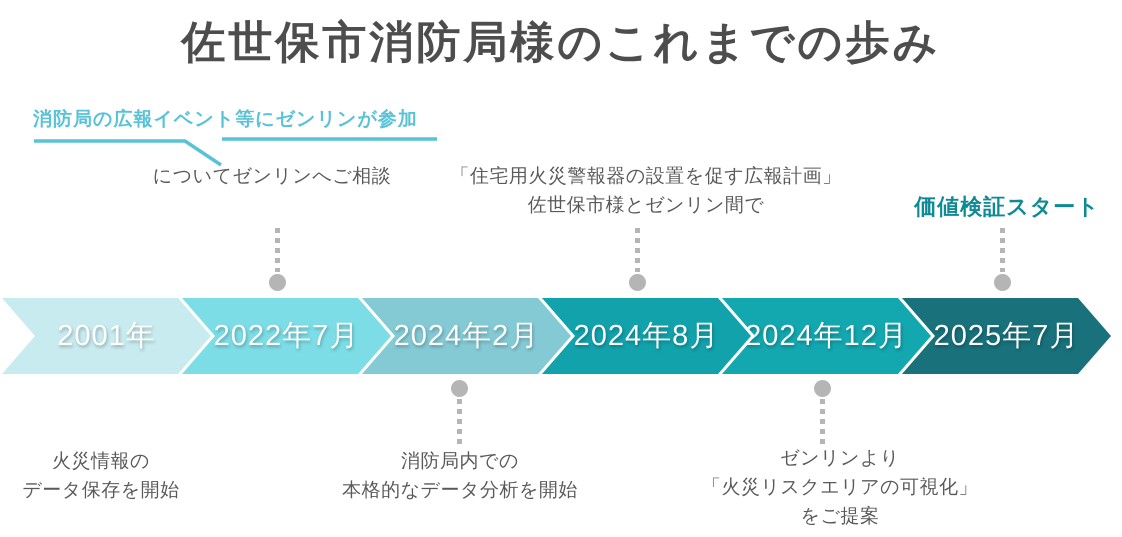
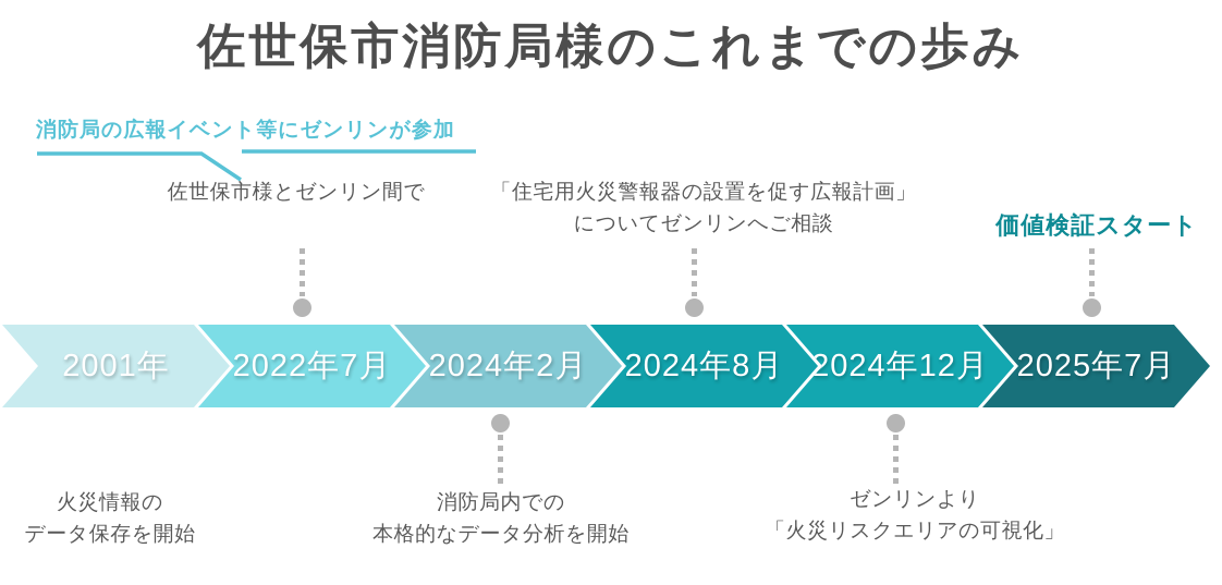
  佐世保市消防局様のこれまでの歩み
  消防局の広報イベント等にゼンリンが参加
- についてゼンリンへご相談
+ 佐世保市様とゼンリン間で
  「住宅用火災警報器の設置を促す広報計画」
- 佐世保市様とゼンリン間で
+ についてゼンリンへご相談
  価値検証スタート
  2001年
  2022年7月
  2024年2月
  2024年8月
  024年12月
  2025年7月
  火災情報の
  データ保存を開始
  消防局内での
  本格的なデータ分析を開始
  ゼンリンより
  「火災リスクエリアの可視化」
- をご提案
